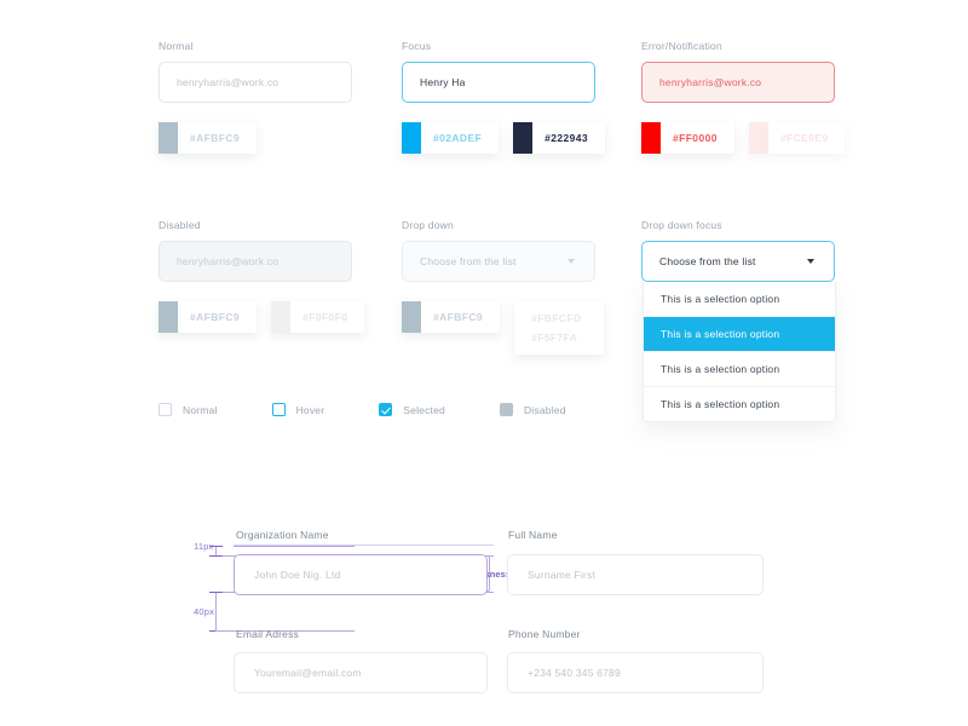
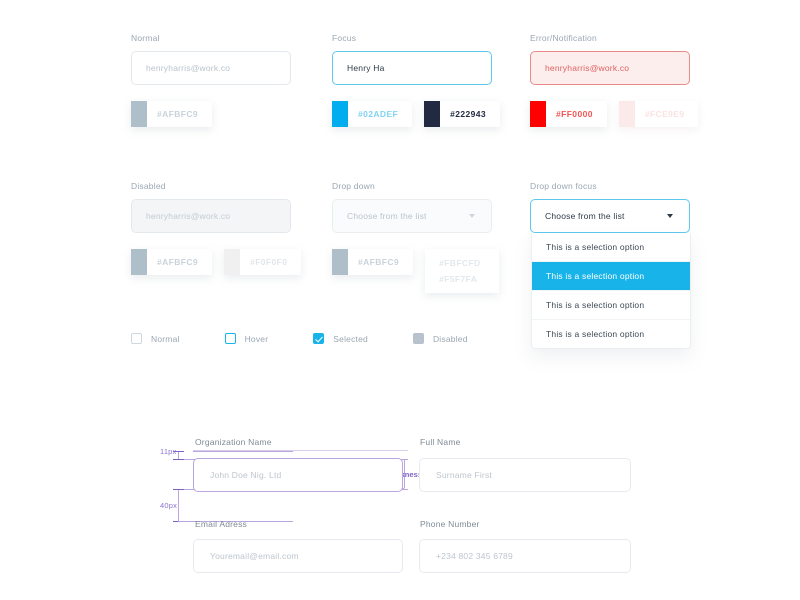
  Normal
  henryharris@work.co
  #AFBFC9
  Focus
  Henry Ha
  #02ADEF
  #222943
  Error/Notification
  henryharris@work.co
  #FF0000
  #FCE9E9
  Disabled
  henryharris@work.co
  #AFBFC9
  #F0F0F0
  Drop down
  Choose from the list
  #AFBFC9
  #FBFCFD
  #F5F7FA
  Drop down focus
  Choose from the list
  This is a selection option
  This is a selection option
  This is a selection option
  This is a selection option
  Normal
  Hover
  Selected
  Disabled
  11px
  40px
  Organization Name
  John Doe Nig. Ltd
  Full Name
  Surname First
  Email Adress
  Youremail@email.com
  Phone Number
- +234 540 345 6789
+ +234 802 345 6789
